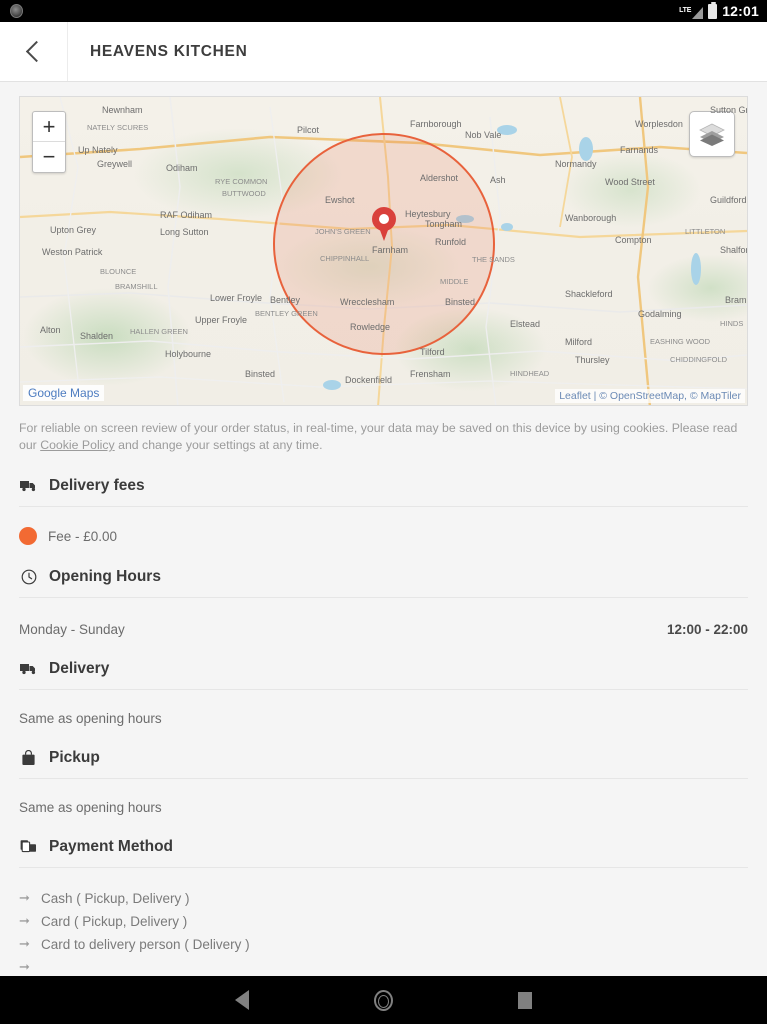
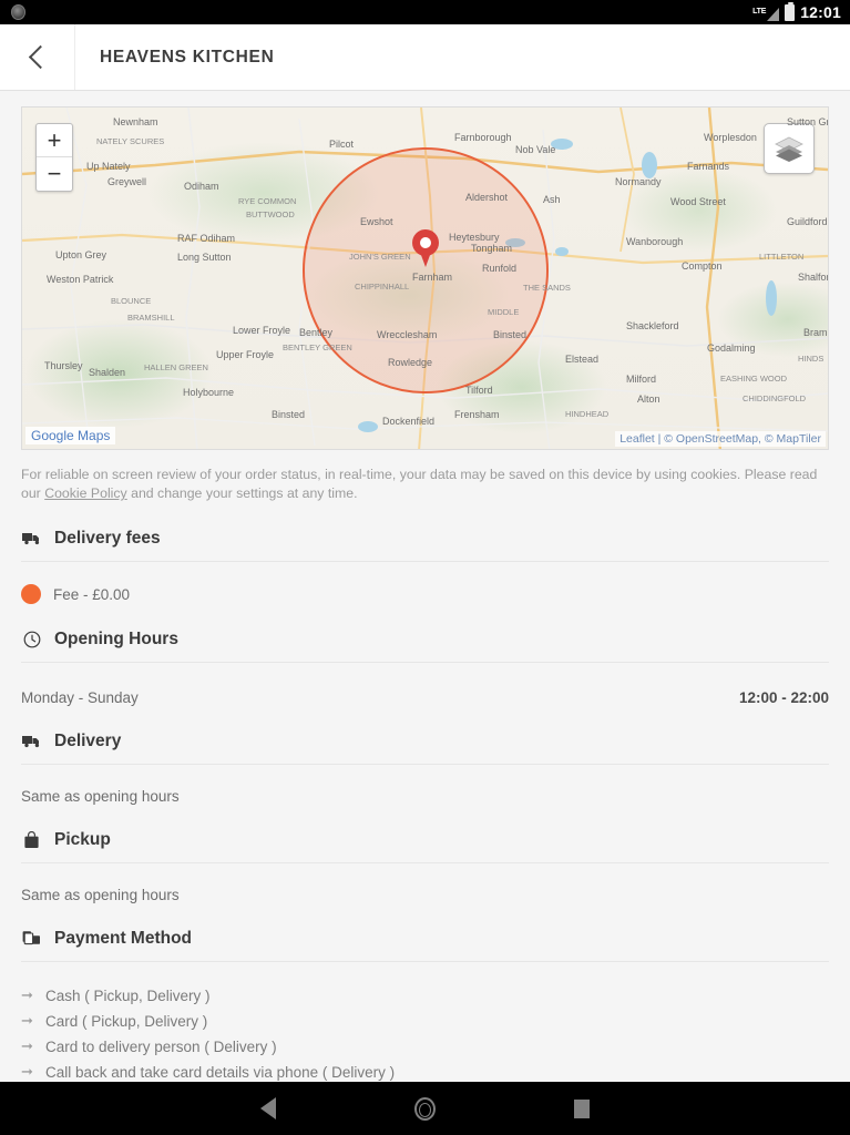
  12:01
  HEAVENS KITCHEN
  +
  −
  Google Maps
  Leaflet | © OpenStreetMap, © MapTiler
  Newnham
  Worplesdon
  Farnborough
  NATELY SCURES
  Up Nately
  Pilcot
  Nob Vale
  Farnands
  Guildford
  Greywell
  Odiham
  Normandy
  Aldershot
  Ash
  Wood Street
  RYE COMMON
  BUTTWOOD
  RAF Odiham
  Ewshot
  Heytesbury
  Tongham
  Wanborough
  Upton Grey
  Long Sutton
  LITTLETON
  Compton
  Shalfo
  Weston Patrick
  JOHN'S GREEN
  Farnham
  Runfold
  BLOUNCE
  CHIPPINHALL
  THE SANDS
  BRAMSHILL
  MIDDLE
  Lower Froyle
  Bentley
  Wrecclesham
  Shackleford
  Binsted
  Godalming
  HINDS
  BENTLEY GREEN
  Upper Froyle
  Rowledge
  Elstead
  Shalden
  HALLEN GREEN
  Milford
  EASHING WOOD
- Alton
+ Thursley
  Holybourne
  Tilford
- Thursley
+ Alton
  CHIDDINGFOLD
  Binsted
  Dockenfield
  Frensham
  HINDHEAD
  For reliable on screen review of your order status, in real-time, your data may be saved on this device by using cookies. Please read our Cookie Policy and change your settings at any time.
  Delivery fees
  Fee - £0.00
  Opening Hours
  Monday - Sunday
  12:00 - 22:00
  Delivery
  Same as opening hours
  Pickup
  Same as opening hours
  Payment Method
  ➞
  Cash ( Pickup, Delivery )
  ➞
  Card ( Pickup, Delivery )
  ➞
  Card to delivery person ( Delivery )
  ➞
+ Call back and take card details via phone ( Delivery )
